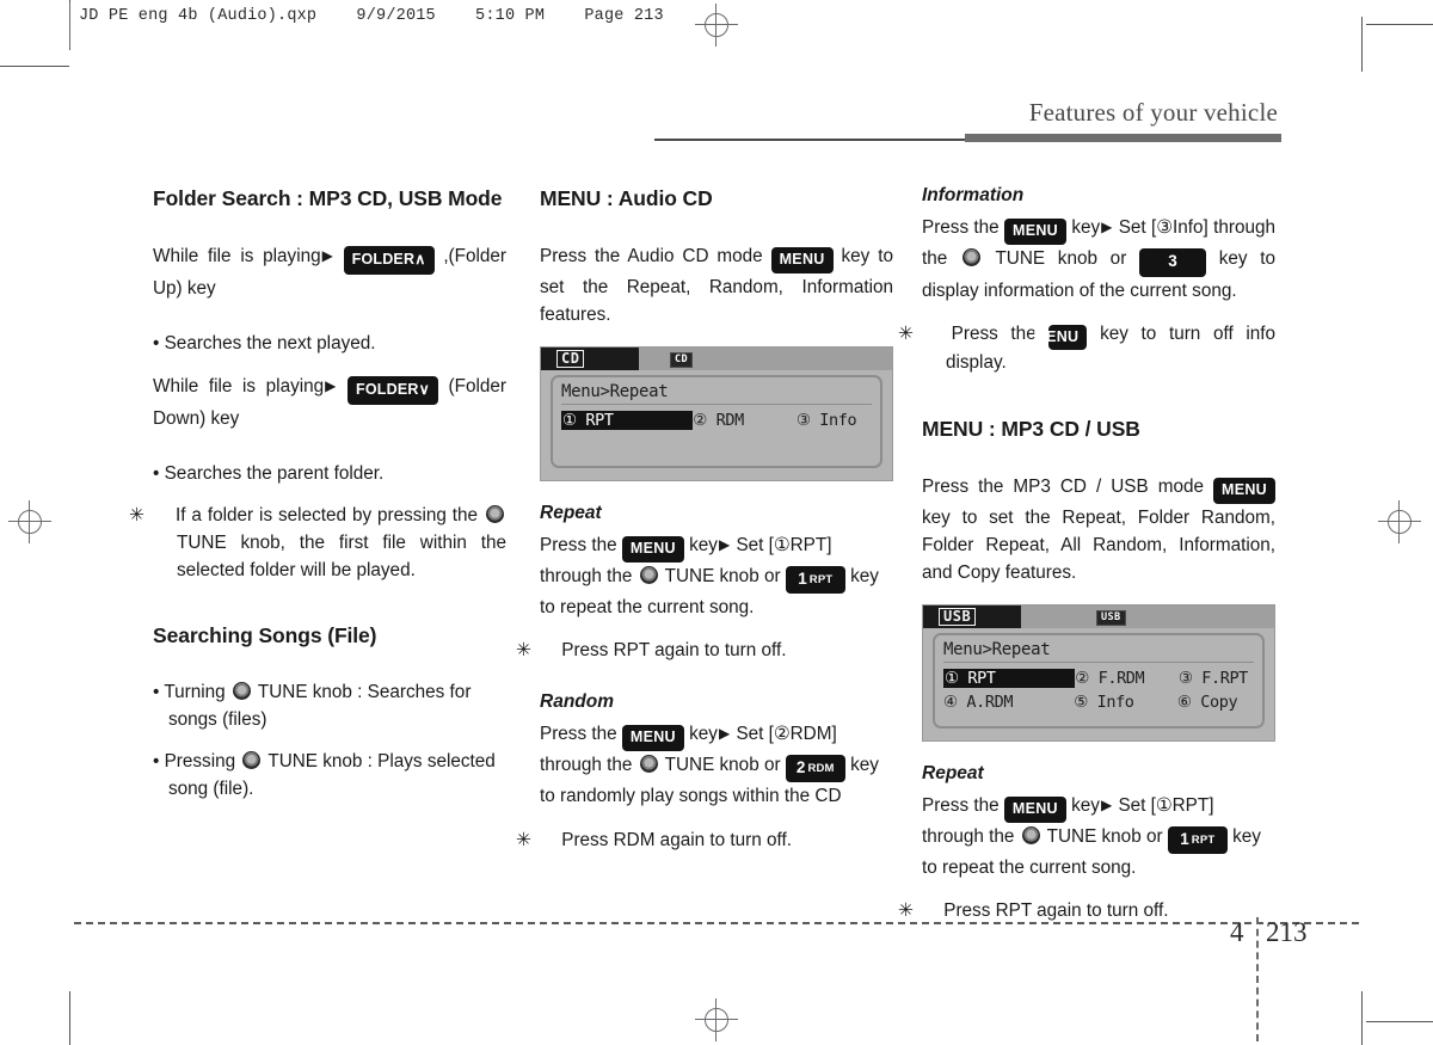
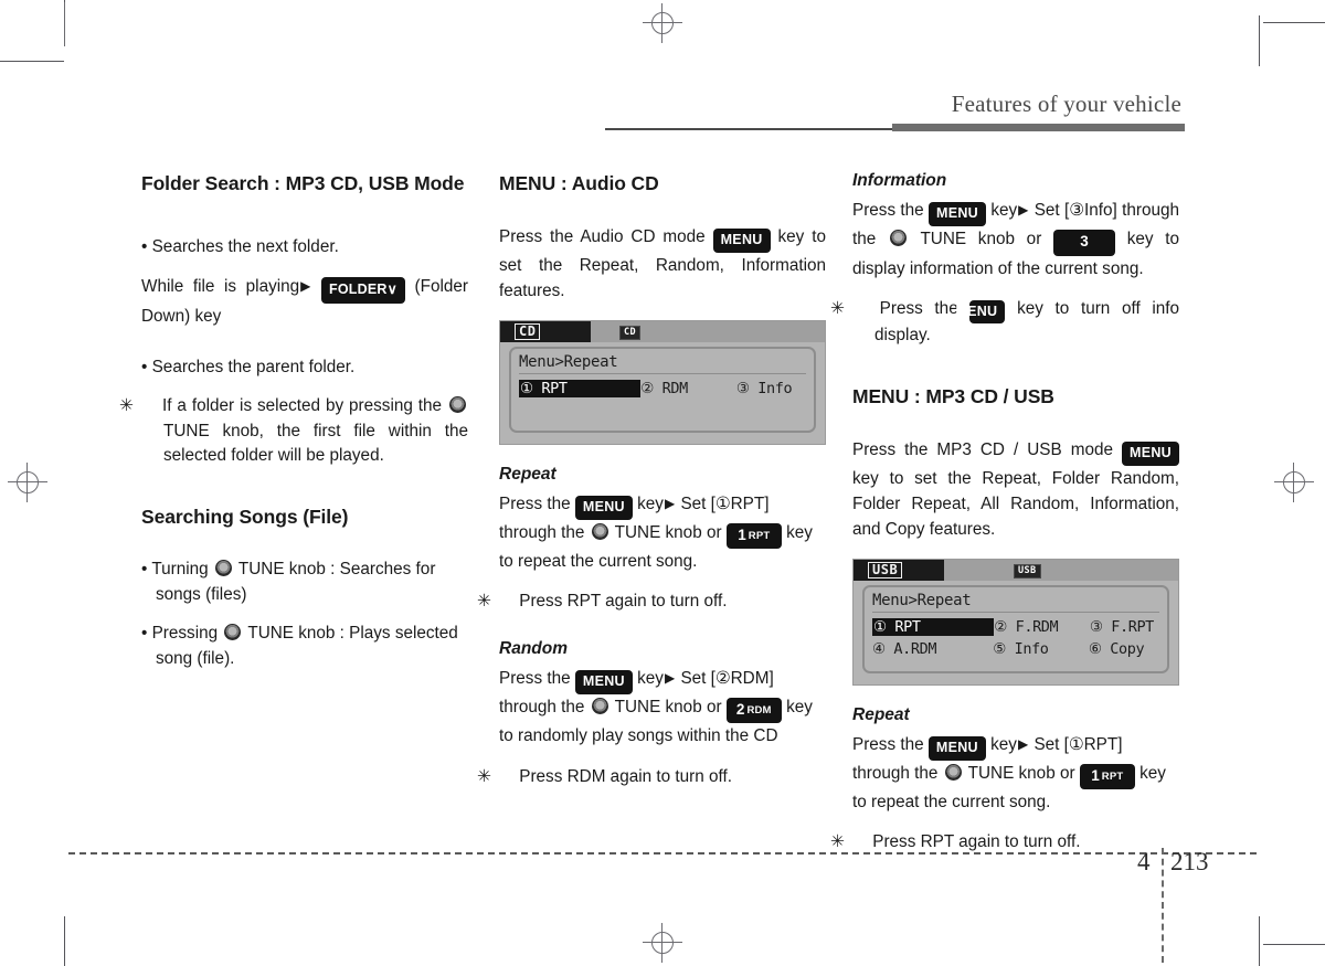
- JD PE eng 4b (Audio).qxp 9/9/2015 5:10 PM Page 213
  Features of your vehicle
  Folder Search : MP3 CD, USB Mode
- While file is playing▶ FOLDER∧ ,(Folder Up) key
- • Searches the next played.
+ • Searches the next folder.
  While file is playing▶ FOLDER∨ (Folder Down) key
  • Searches the parent folder.
  ✳ If a folder is selected by pressing the TUNE knob, the first file within the selected folder will be played.
  Searching Songs (File)
  • Turning TUNE knob : Searches for songs (files)
  • Pressing TUNE knob : Plays selected song (file).
  MENU : Audio CD
  Press the Audio CD mode MENU key to set the Repeat, Random, Information features.
  CD
  CD
  Menu>Repeat
  ① RPT
  ② RDM
  ③ Info
  Repeat
  Press the MENU key▶ Set [①RPT] through the TUNE knob or 1 RPT key to repeat the current song.
  ✳ Press RPT again to turn off.
  Random
  Press the MENU key▶ Set [②RDM] through the TUNE knob or 2 RDM key to randomly play songs within the CD
  ✳ Press RDM again to turn off.
  Information
  Press the MENU key▶ Set [③Info] through the TUNE knob or 3 key to display information of the current song.
  ✳ Press the MENU key to turn off info display.
  MENU : MP3 CD / USB
  Press the MP3 CD / USB mode MENU key to set the Repeat, Folder Random, Folder Repeat, All Random, Information, and Copy features.
  USB
  USB
  Menu>Repeat
  ① RPT
  ② F.RDM
  ③ F.RPT
  ④ A.RDM
  ⑤ Info
  ⑥ Copy
  Repeat
  Press the MENU key▶ Set [①RPT] through the TUNE knob or 1 RPT key to repeat the current song.
  ✳ Press RPT again to turn off.
  4
  213
